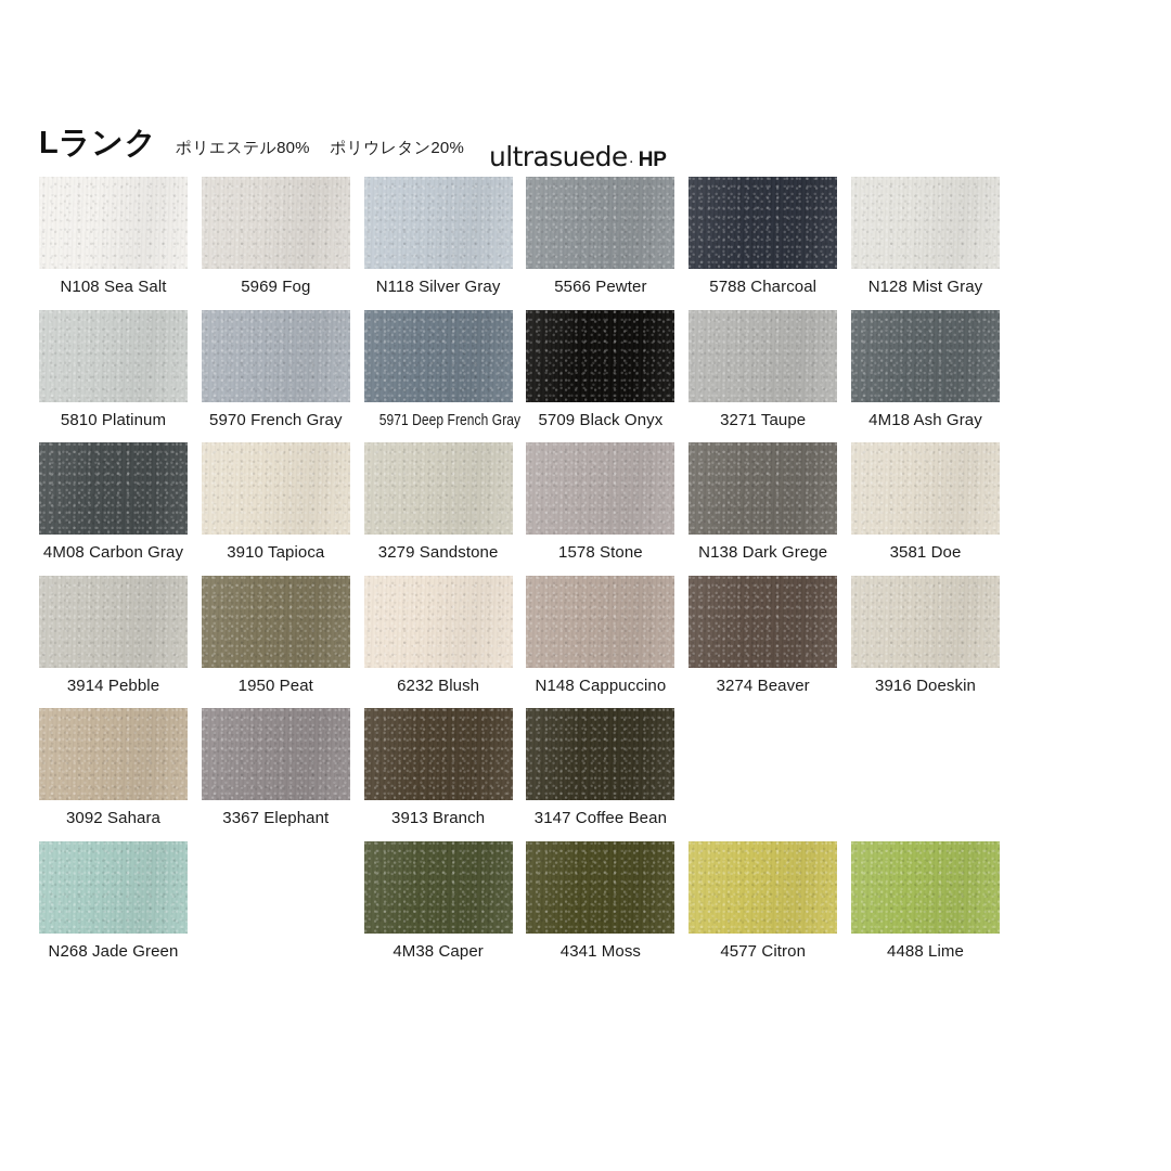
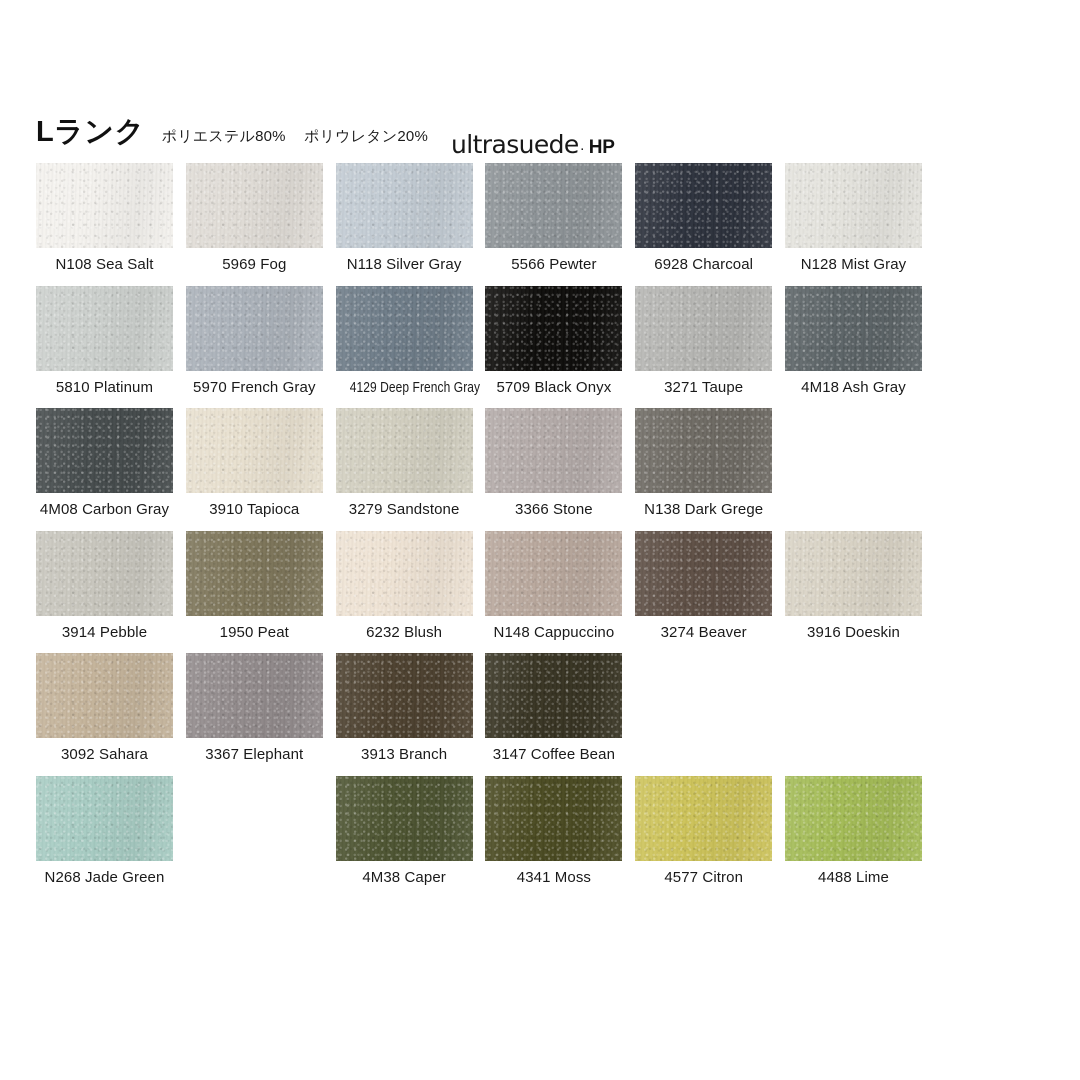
  Lランク
  ポリエステル80% ポリウレタン20%
  ultrasuede
  ·
  HP
  N108 Sea Salt
  5969 Fog
  N118 Silver Gray
  5566 Pewter
- 5788 Charcoal
+ 6928 Charcoal
  N128 Mist Gray
  5810 Platinum
  5970 French Gray
- 5971 Deep French Gray
+ 4129 Deep French Gray
  5709 Black Onyx
  3271 Taupe
  4M18 Ash Gray
  4M08 Carbon Gray
  3910 Tapioca
  3279 Sandstone
- 1578 Stone
+ 3366 Stone
  N138 Dark Grege
- 3581 Doe
  3914 Pebble
  1950 Peat
  6232 Blush
  N148 Cappuccino
  3274 Beaver
  3916 Doeskin
  3092 Sahara
  3367 Elephant
  3913 Branch
  3147 Coffee Bean
  N268 Jade Green
  4M38 Caper
  4341 Moss
  4577 Citron
  4488 Lime
